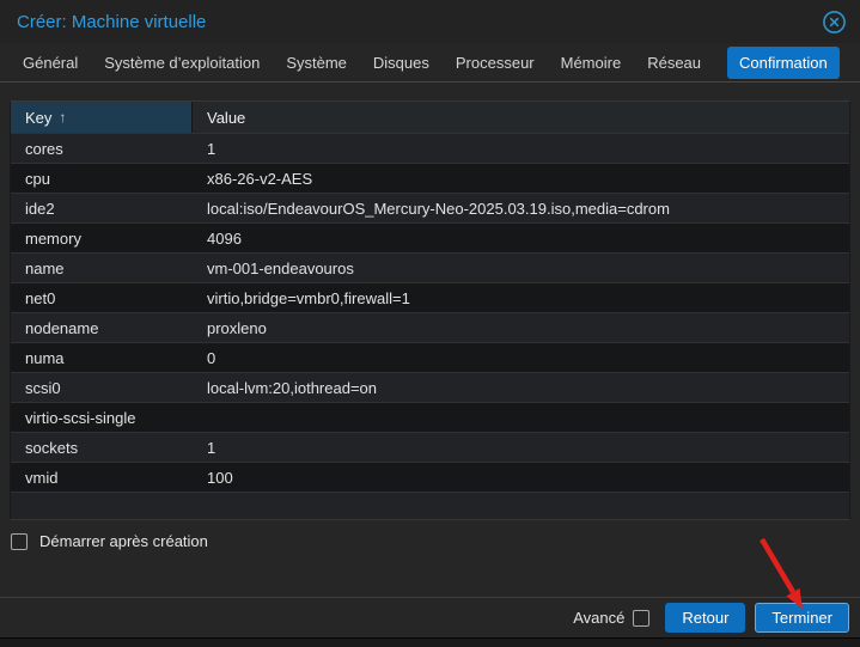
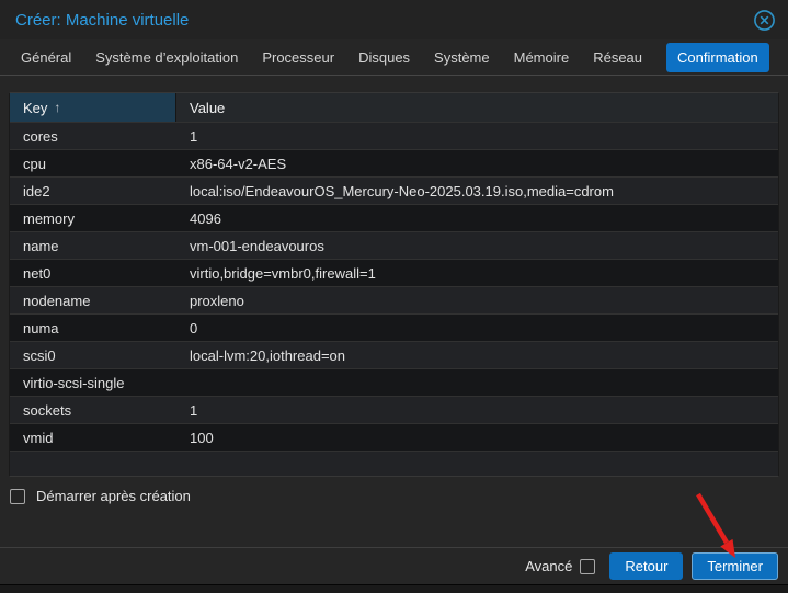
  Créer: Machine virtuelle
  Général
  Système d’exploitation
- Système
+ Processeur
  Disques
- Processeur
+ Système
  Mémoire
  Réseau
  Confirmation
  Key
  ↑
  Value
  cores
  1
  cpu
- x86-26-v2-AES
+ x86-64-v2-AES
  ide2
  local:iso/EndeavourOS_Mercury-Neo-2025.03.19.iso,media=cdrom
  memory
  4096
  name
  vm-001-endeavouros
  net0
  virtio,bridge=vmbr0,firewall=1
  nodename
  proxleno
  numa
  0
  scsi0
  local-lvm:20,iothread=on
  virtio-scsi-single
  sockets
  1
  vmid
  100
  Démarrer après création
  Avancé
  Retour
  Terminer
